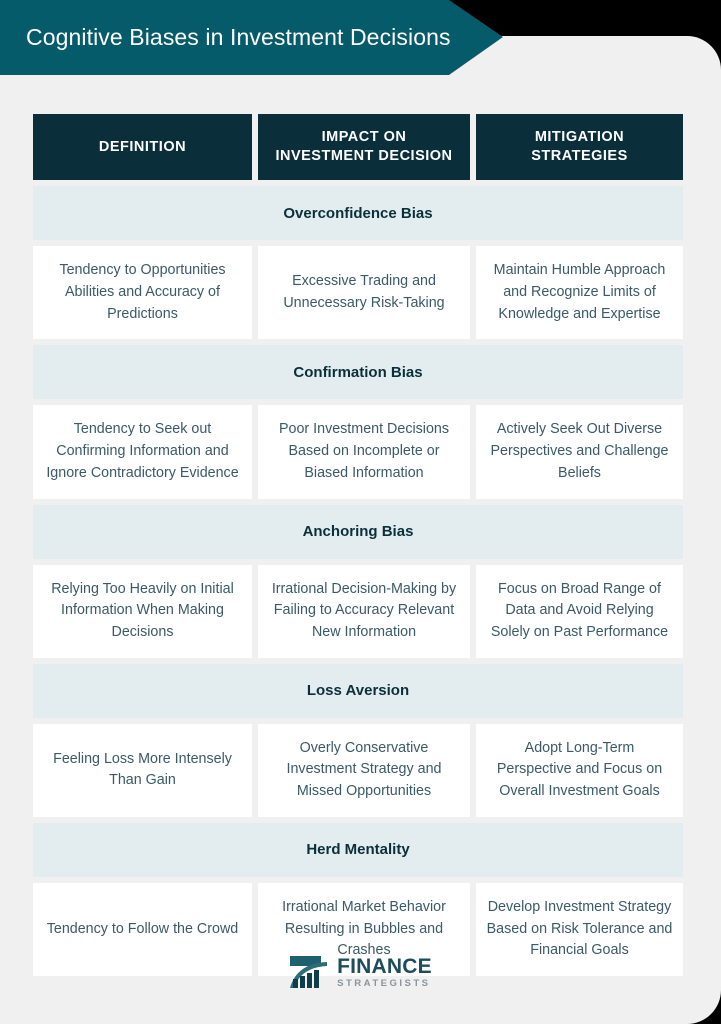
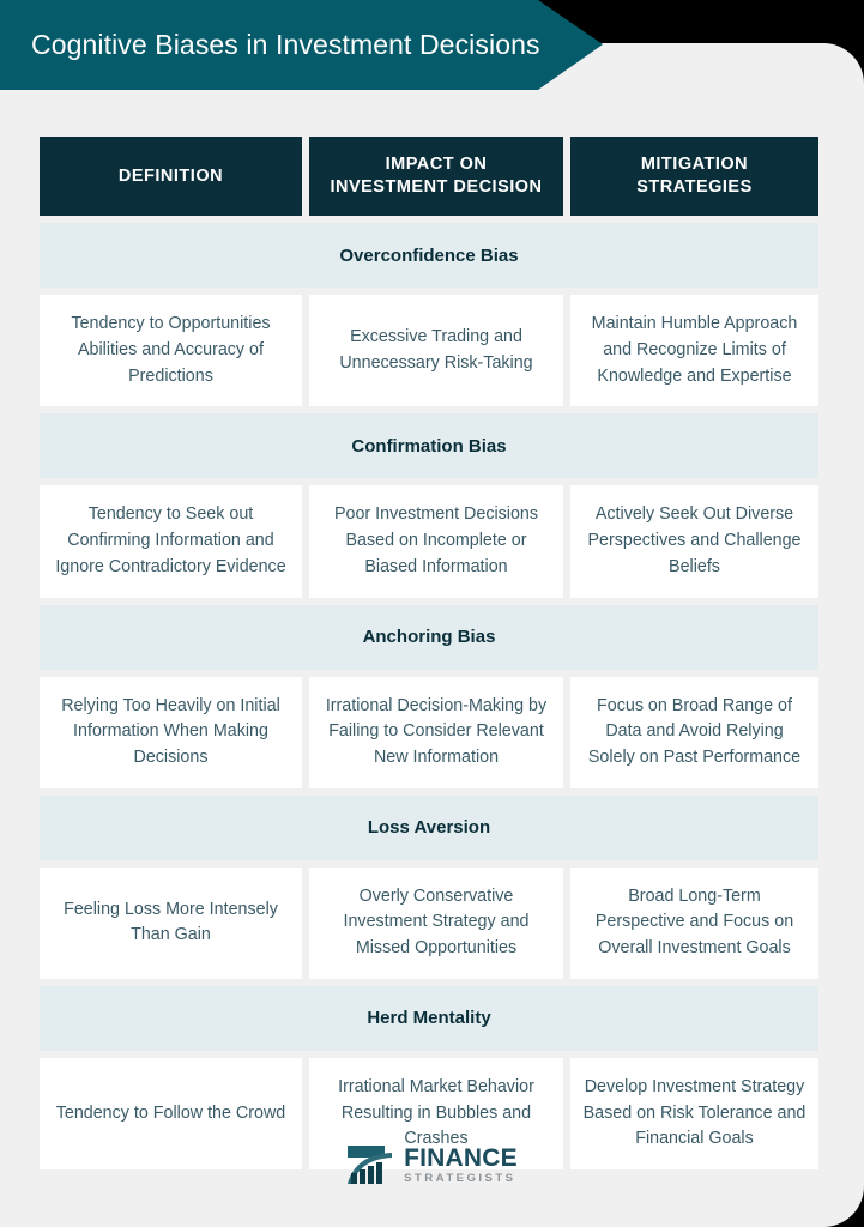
  Cognitive Biases in Investment Decisions
  DEFINITION
  IMPACT ON
  INVESTMENT DECISION
  MITIGATION
  STRATEGIES
  Overconfidence Bias
  Tendency to Opportunities Abilities and Accuracy of Predictions
  Excessive Trading and Unnecessary Risk-Taking
  Maintain Humble Approach and Recognize Limits of Knowledge and Expertise
  Confirmation Bias
  Tendency to Seek out Confirming Information and Ignore Contradictory Evidence
  Poor Investment Decisions Based on Incomplete or Biased Information
  Actively Seek Out Diverse Perspectives and Challenge Beliefs
  Anchoring Bias
  Relying Too Heavily on Initial Information When Making Decisions
- Irrational Decision-Making by Failing to Accuracy Relevant New Information
+ Irrational Decision-Making by Failing to Consider Relevant New Information
  Focus on Broad Range of Data and Avoid Relying Solely on Past Performance
  Loss Aversion
  Feeling Loss More Intensely Than Gain
  Overly Conservative Investment Strategy and Missed Opportunities
- Adopt Long-Term Perspective and Focus on Overall Investment Goals
+ Broad Long-Term Perspective and Focus on Overall Investment Goals
  Herd Mentality
  Tendency to Follow the Crowd
  Irrational Market Behavior Resulting in Bubbles and Crashes
  Develop Investment Strategy Based on Risk Tolerance and Financial Goals
  FINANCE
  STRATEGISTS
